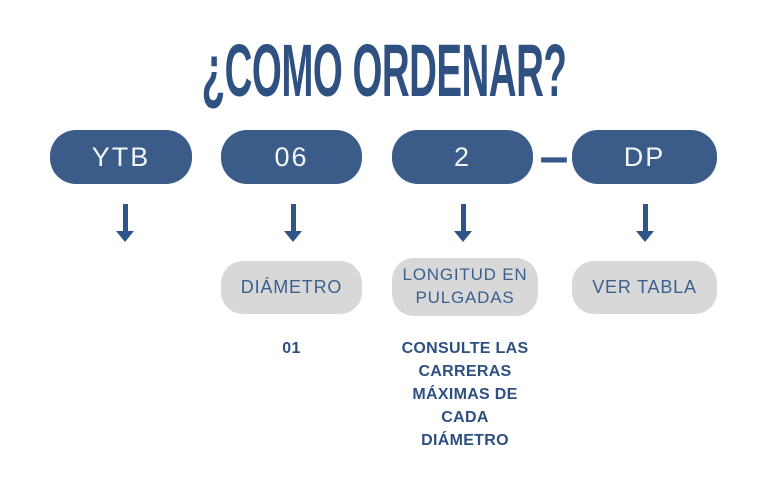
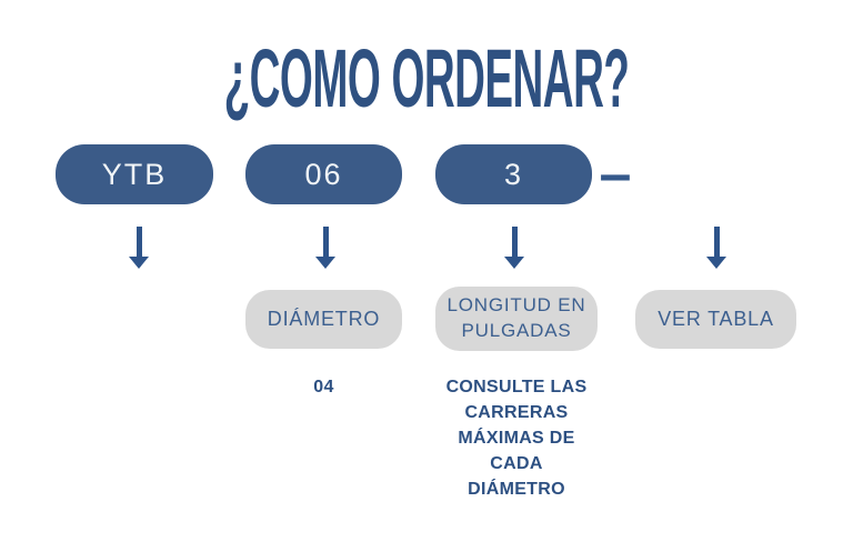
  ¿COMO ORDENAR?
  YTB
  06
- 2
+ 3
- DP
  –
  DIÁMETRO
  LONGITUD EN
  PULGADAS
  VER TABLA
- 01
+ 04
  CONSULTE LAS
  CARRERAS
  MÁXIMAS DE
  CADA
  DIÁMETRO
